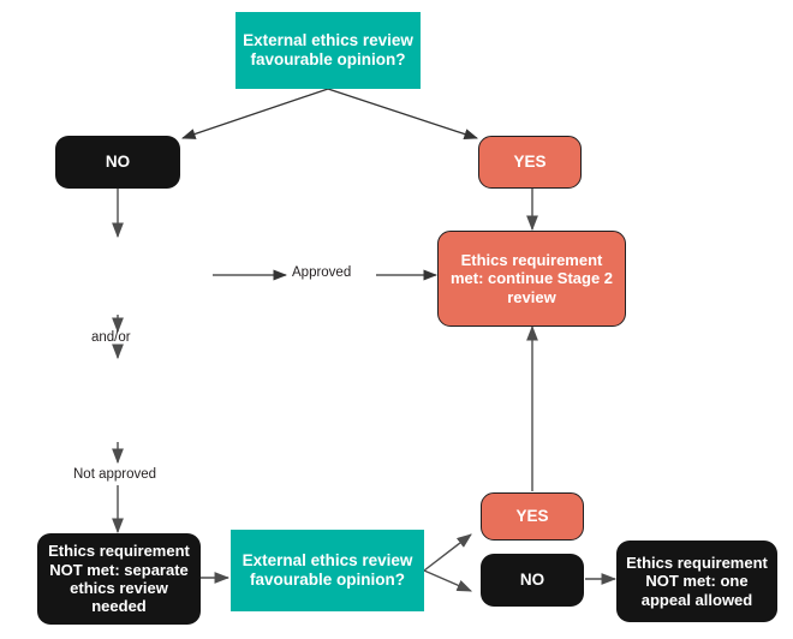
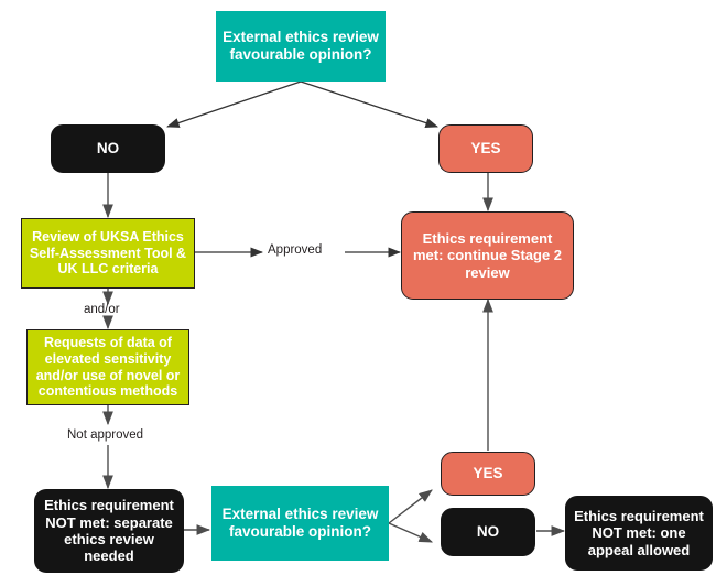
  Approved
  and/or
  Not approved
  External ethics review
  favourable opinion?
  NO
  YES
+ Review of UKSA Ethics
+ Self-Assessment Tool &
+ UK LLC criteria
+ Requests of data of
+ elevated sensitivity
+ and/or use of novel or
+ contentious methods
  Ethics requirement
  met: continue Stage 2
  review
  Ethics requirement
  NOT met: separate
  ethics review
  needed
  External ethics review
  favourable opinion?
  YES
  NO
  Ethics requirement
  NOT met: one
  appeal allowed
